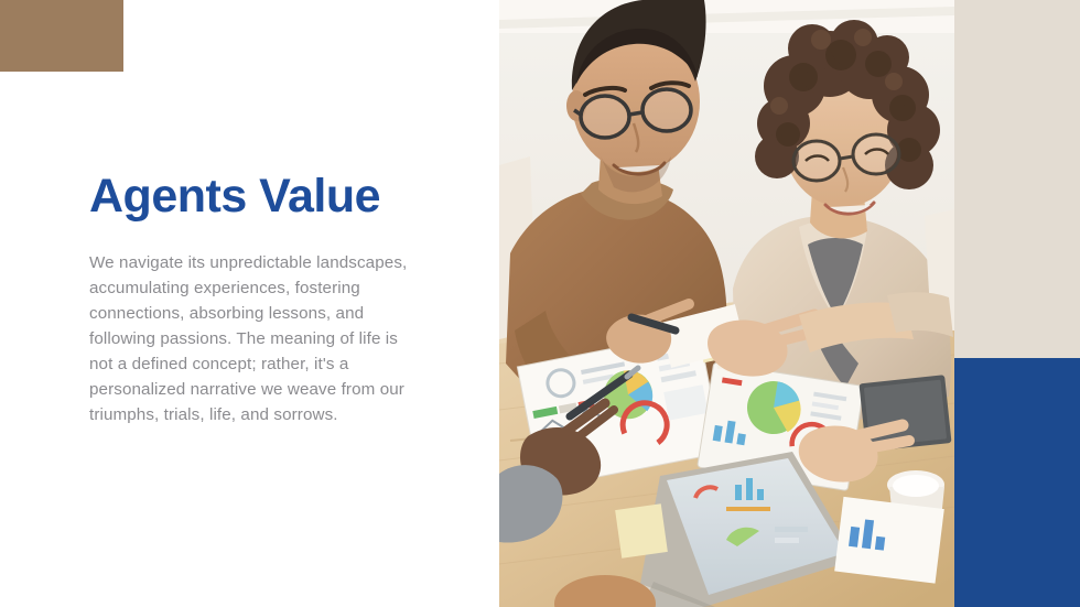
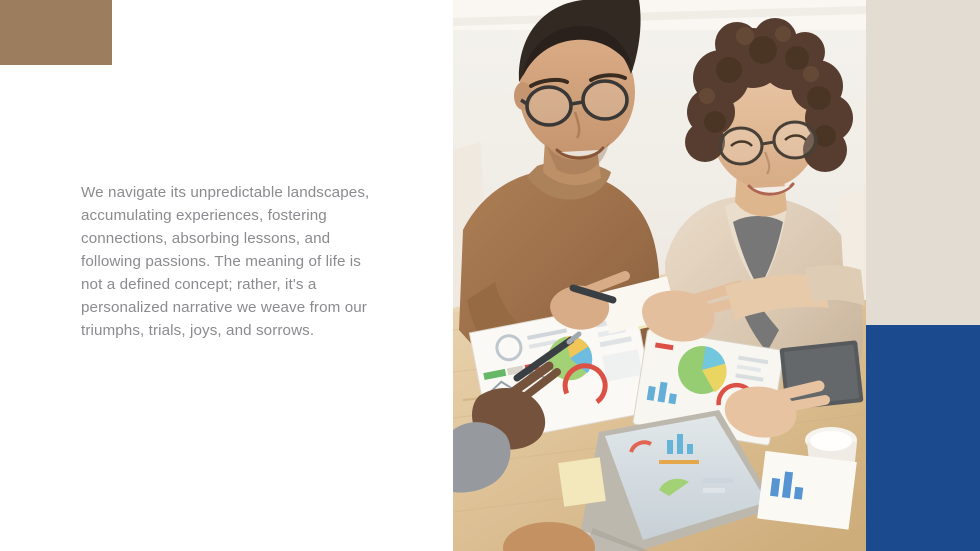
- Agents Value
- We navigate its unpredictable landscapes, accumulating experiences, fostering connections, absorbing lessons, and following passions. The meaning of life is not a defined concept; rather, it's a personalized narrative we weave from our triumphs, trials, life, and sorrows.
+ We navigate its unpredictable landscapes, accumulating experiences, fostering connections, absorbing lessons, and following passions. The meaning of life is not a defined concept; rather, it's a personalized narrative we weave from our triumphs, trials, joys, and sorrows.
